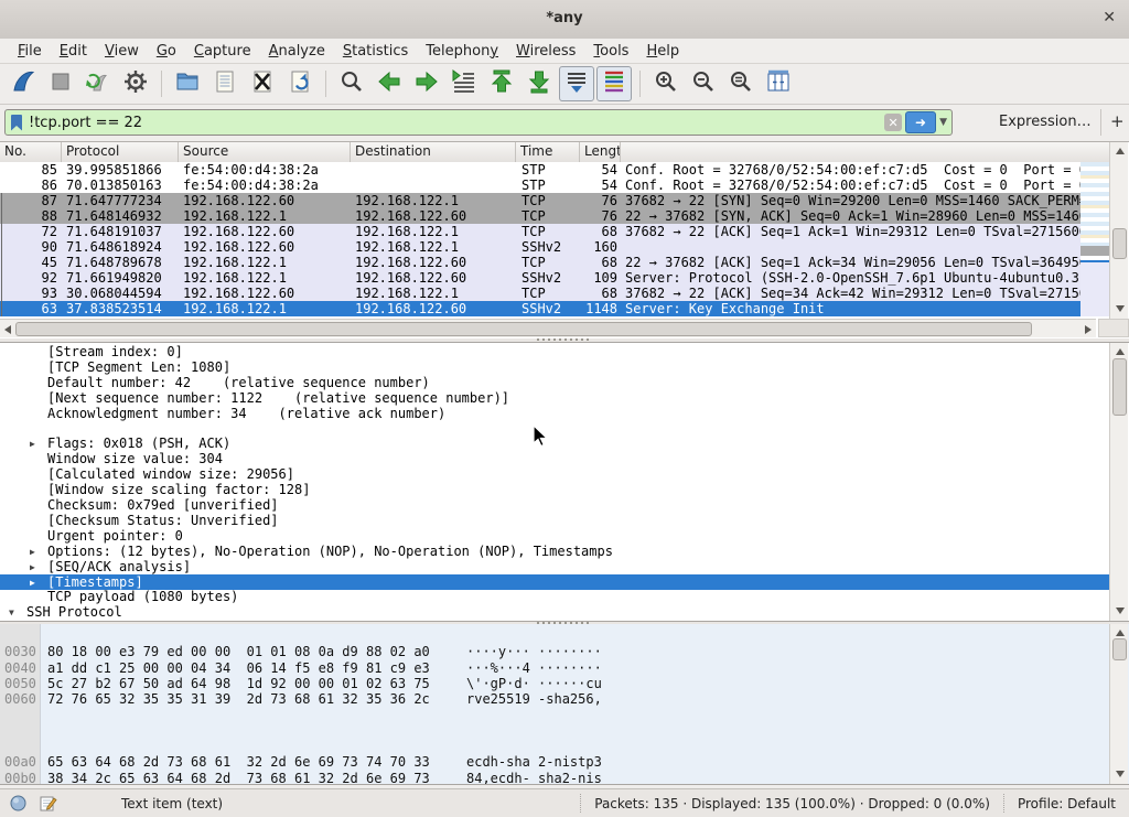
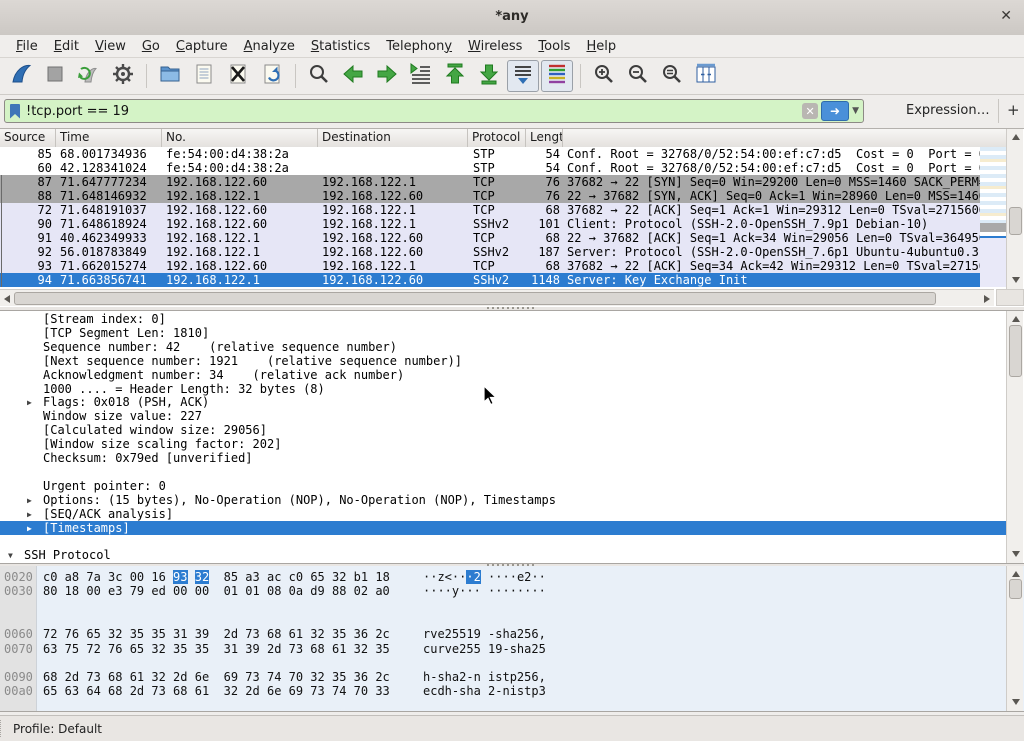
  *any
  ✕
  File
  Edit
  View
  Go
  Capture
  Analyze
  Statistics
  Telephony
  Wireless
  Tools
  Help
- !tcp.port == 22
+ !tcp.port == 19
  ✕
  ➜
  ▼
  Expression…
  +
- No.
+ Source
- Protocol
+ Time
- Source
+ No.
  Destination
- Time
+ Protocol
  Lengt
  85
- 39.995851866
+ 68.001734936
  fe:54:00:d4:38:2a
  STP
  54
  Conf. Root = 32768/0/52:54:00:ef:c7:d5 Cost = 0 Port =
- 86
+ 60
- 70.013850163
+ 42.128341024
  fe:54:00:d4:38:2a
  STP
  54
  Conf. Root = 32768/0/52:54:00:ef:c7:d5 Cost = 0 Port =
  87
  71.647777234
  192.168.122.60
  192.168.122.1
  TCP
  76
  37682 → 22 [SYN] Seq=0 Win=29200 Len=0 MSS=1460 SACK_PERM
  88
  71.648146932
  192.168.122.1
  192.168.122.60
  TCP
  76
  22 → 37682 [SYN, ACK] Seq=0 Ack=1 Win=28960 Len=0 MSS=146
  72
  71.648191037
  192.168.122.60
  192.168.122.1
  TCP
  68
  37682 → 22 [ACK] Seq=1 Ack=1 Win=29312 Len=0 TSval=271560
  90
  71.648618924
  192.168.122.60
  192.168.122.1
  SSHv2
- 160
+ 101
+ Client: Protocol (SSH-2.0-OpenSSH_7.9p1 Debian-10)
- 45
+ 91
- 71.648789678
+ 40.462349933
  192.168.122.1
  192.168.122.60
  TCP
  68
  22 → 37682 [ACK] Seq=1 Ack=34 Win=29056 Len=0 TSval=36495
  92
- 71.661949820
+ 56.018783849
  192.168.122.1
  192.168.122.60
  SSHv2
- 109
+ 187
  Server: Protocol (SSH-2.0-OpenSSH_7.6p1 Ubuntu-4ubuntu0.3
  93
- 30.068044594
+ 71.662015274
  192.168.122.60
  192.168.122.1
  TCP
  68
  37682 → 22 [ACK] Seq=34 Ack=42 Win=29312 Len=0 TSval=2715
- 63
+ 94
- 37.838523514
+ 71.663856741
  192.168.122.1
  192.168.122.60
  SSHv2
  1148
  Server: Key Exchange Init
  [Stream index: 0]
- [TCP Segment Len: 1080]
+ [TCP Segment Len: 1810]
- Default number: 42 (relative sequence number)
+ Sequence number: 42 (relative sequence number)
- [Next sequence number: 1122 (relative sequence number)]
+ [Next sequence number: 1921 (relative sequence number)]
  Acknowledgment number: 34 (relative ack number)
+ 1000 .... = Header Length: 32 bytes (8)
  ▶
  Flags: 0x018 (PSH, ACK)
- Window size value: 304
+ Window size value: 227
  [Calculated window size: 29056]
- [Window size scaling factor: 128]
+ [Window size scaling factor: 202]
  Checksum: 0x79ed [unverified]
- [Checksum Status: Unverified]
  Urgent pointer: 0
  ▶
- Options: (12 bytes), No-Operation (NOP), No-Operation (NOP), Timestamps
+ Options: (15 bytes), No-Operation (NOP), No-Operation (NOP), Timestamps
  ▶
  [SEQ/ACK analysis]
  ▶
  [Timestamps]
- TCP payload (1080 bytes)
  ▼
  SSH Protocol
+ 0020
+ c0 a8 7a 3c 00 16 93 32 85 a3 ac c0 65 32 b1 18
+ ··z<···2 ····e2··
  0030
  80 18 00 e3 79 ed 00 00 01 01 08 0a d9 88 02 a0
  ····y··· ········
- 0040
- a1 dd c1 25 00 00 04 34 06 14 f5 e8 f9 81 c9 e3
- ···%···4 ········
- 0050
- 5c 27 b2 67 50 ad 64 98 1d 92 00 00 01 02 63 75
- \'·gP·d· ······cu
  0060
  72 76 65 32 35 35 31 39 2d 73 68 61 32 35 36 2c
  rve25519 -sha256,
+ 0070
+ 63 75 72 76 65 32 35 35 31 39 2d 73 68 61 32 35
+ curve255 19-sha25
+ 0090
+ 68 2d 73 68 61 32 2d 6e 69 73 74 70 32 35 36 2c
+ h-sha2-n istp256,
  00a0
  65 63 64 68 2d 73 68 61 32 2d 6e 69 73 74 70 33
  ecdh-sha 2-nistp3
- 00b0
- 38 34 2c 65 63 64 68 2d 73 68 61 32 2d 6e 69 73
- 84,ecdh- sha2-nis
- Text item (text)
- Packets: 135 · Displayed: 135 (100.0%) · Dropped: 0 (0.0%)
  Profile: Default
